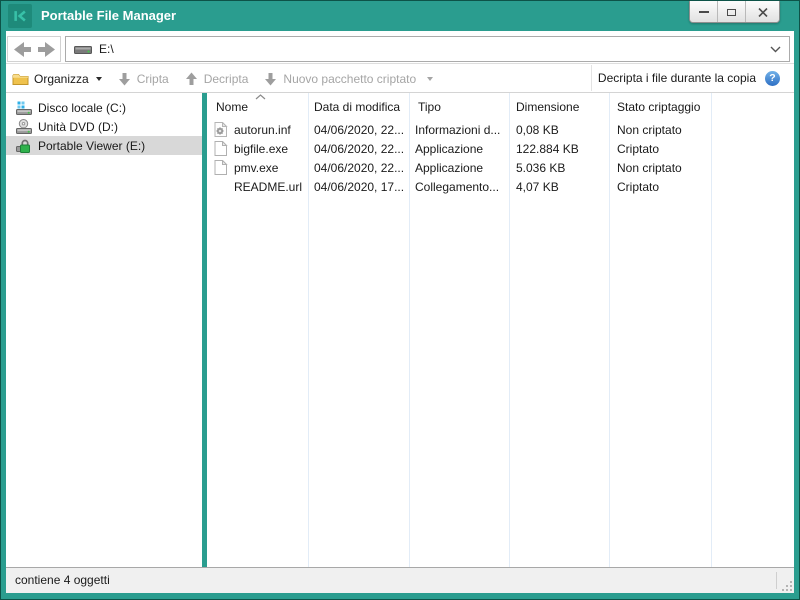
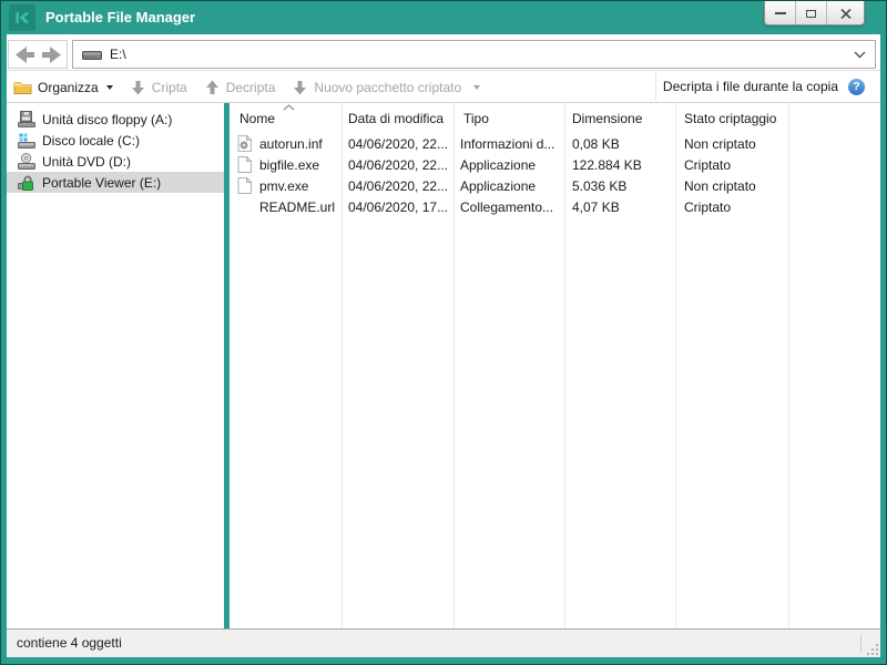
  Portable File Manager
  E:\
  Organizza
  Cripta
  Decripta
  Nuovo pacchetto criptato
  Decripta i file durante la copia
  ?
+ Unità disco floppy (A:)
  Disco locale (C:)
  Unità DVD (D:)
  Portable Viewer (E:)
  Nome
  Data di modifica
  Tipo
  Dimensione
  Stato criptaggio
  autorun.inf
  04/06/2020, 22...
  Informazioni d...
  0,08 KB
  Non criptato
  bigfile.exe
  04/06/2020, 22...
  Applicazione
  122.884 KB
  Criptato
  pmv.exe
  04/06/2020, 22...
  Applicazione
  5.036 KB
  Non criptato
  README.url
  04/06/2020, 17...
  Collegamento...
  4,07 KB
  Criptato
  contiene 4 oggetti
